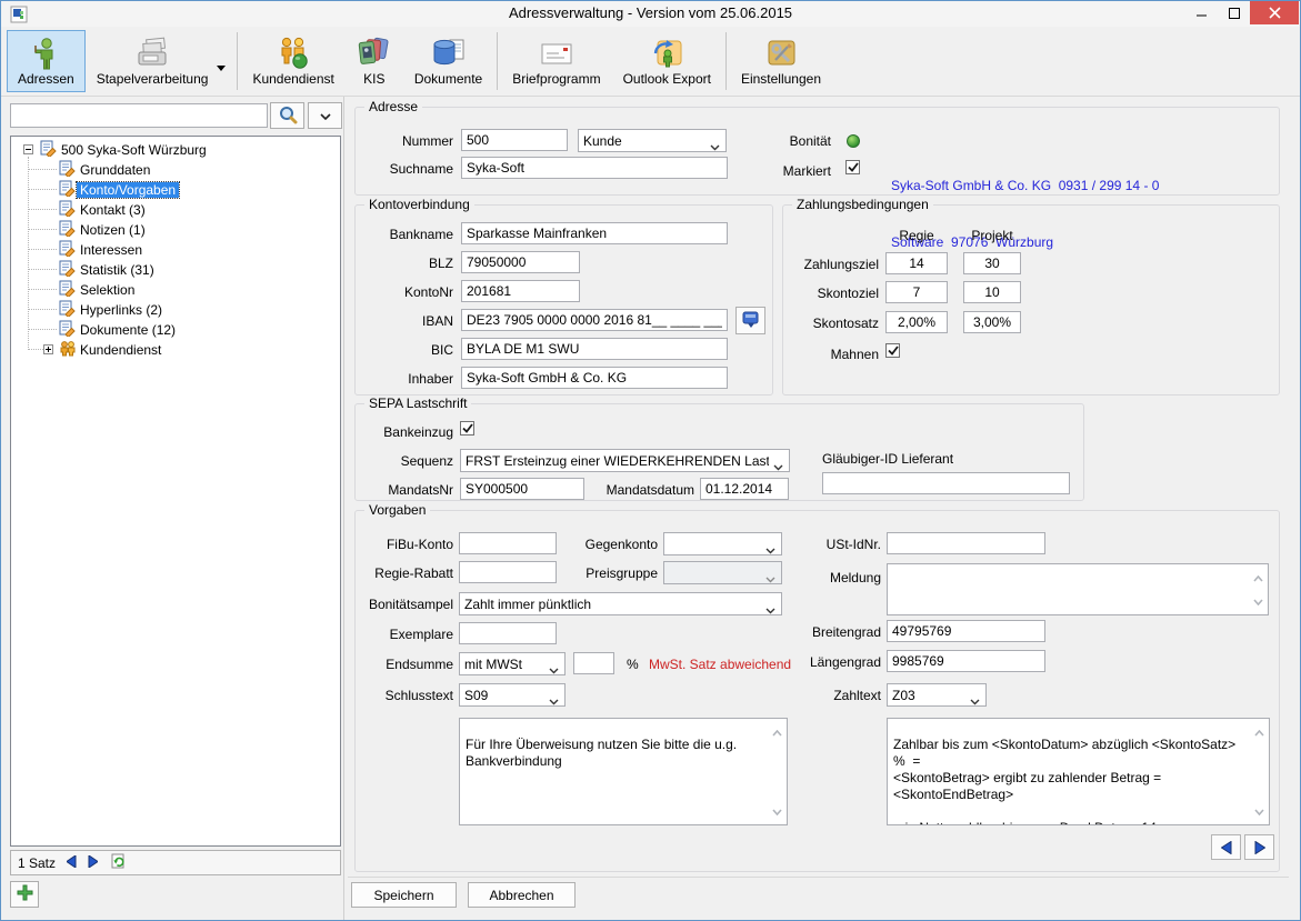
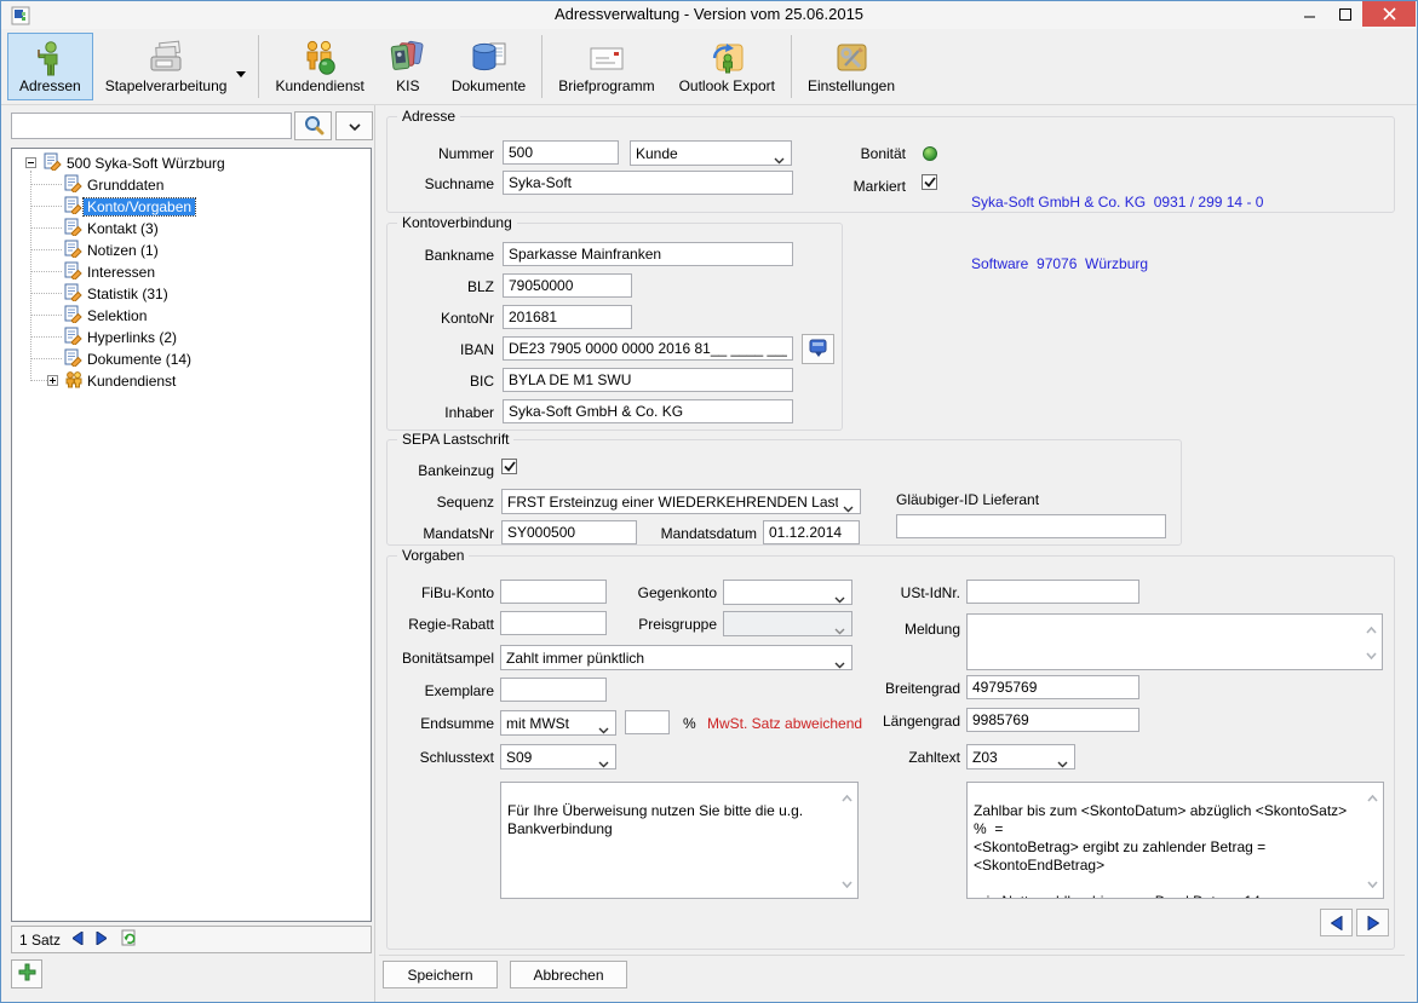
  Adressverwaltung - Version vom 25.06.2015
  Adressen
  Stapelverarbeitung
  Kundendienst
  KIS
  Dokumente
  Briefprogramm
  Outlook Export
  Einstellungen
  500 Syka-Soft Würzburg
  Grunddaten
  Konto/Vorgaben
  Kontakt (3)
  Notizen (1)
  Interessen
  Statistik (31)
  Selektion
  Hyperlinks (2)
- Dokumente (12)
+ Dokumente (14)
  Kundendienst
  1 Satz
  Adresse
  Nummer
  500
  Kunde
  Suchname
  Syka-Soft
  Bonität
  Markiert
  Syka-Soft GmbH & Co. KG 0931 / 299 14 - 0
  Software 97076 Würzburg
  Kontoverbindung
  Bankname
  Sparkasse Mainfranken
  BLZ
  79050000
  KontoNr
  201681
  IBAN
  DE23 7905 0000 0000 2016 81__ ____ __
  BIC
  BYLA DE M1 SWU
  Inhaber
  Syka-Soft GmbH & Co. KG
- Zahlungsbedingungen
- Regie
- Projekt
- Zahlungsziel
- 14
- 30
- Skontoziel
- 7
- 10
- Skontosatz
- 2,00%
- 3,00%
- Mahnen
  SEPA Lastschrift
  Bankeinzug
  Sequenz
  FRST Ersteinzug einer WIEDERKEHRENDEN Last
  MandatsNr
  SY000500
  Mandatsdatum
  01.12.2014
  Gläubiger-ID Lieferant
  Vorgaben
  FiBu-Konto
  Gegenkonto
  USt-IdNr.
  Regie-Rabatt
  Preisgruppe
  Meldung
  Bonitätsampel
  Zahlt immer pünktlich
  Exemplare
  Breitengrad
  49795769
  Endsumme
  mit MWSt
  %
  MwSt. Satz abweichend
  Längengrad
  9985769
  Schlusstext
  S09
  Zahltext
  Z03
  Für Ihre Überweisung nutzen Sie bitte die u.g.
  Bankverbindung
  Zahlbar bis zum <SkontoDatum> abzüglich <SkontoSatz> % =
  <SkontoBetrag> ergibt zu zahlender Betrag = <SkontoEndBetrag>
  Speichern
  Abbrechen
